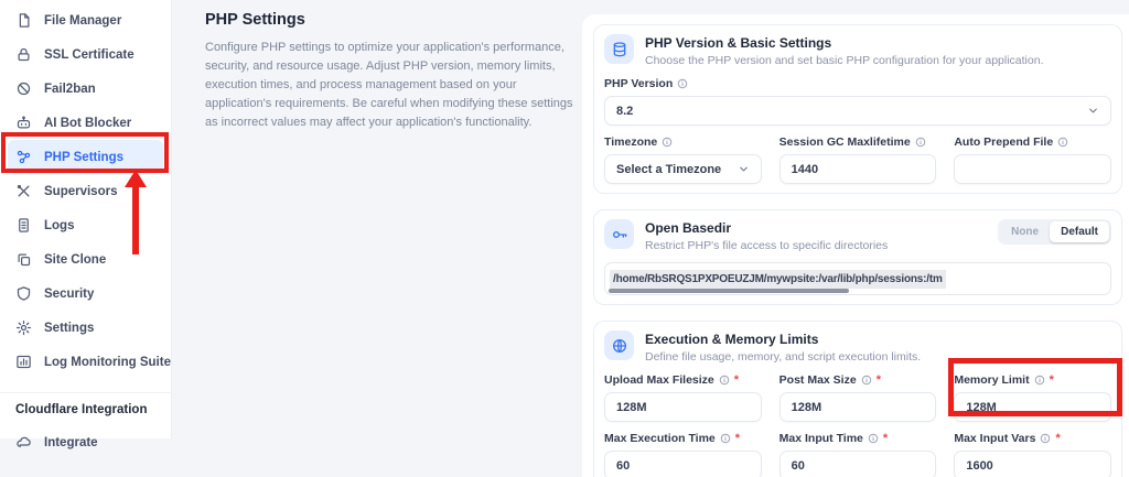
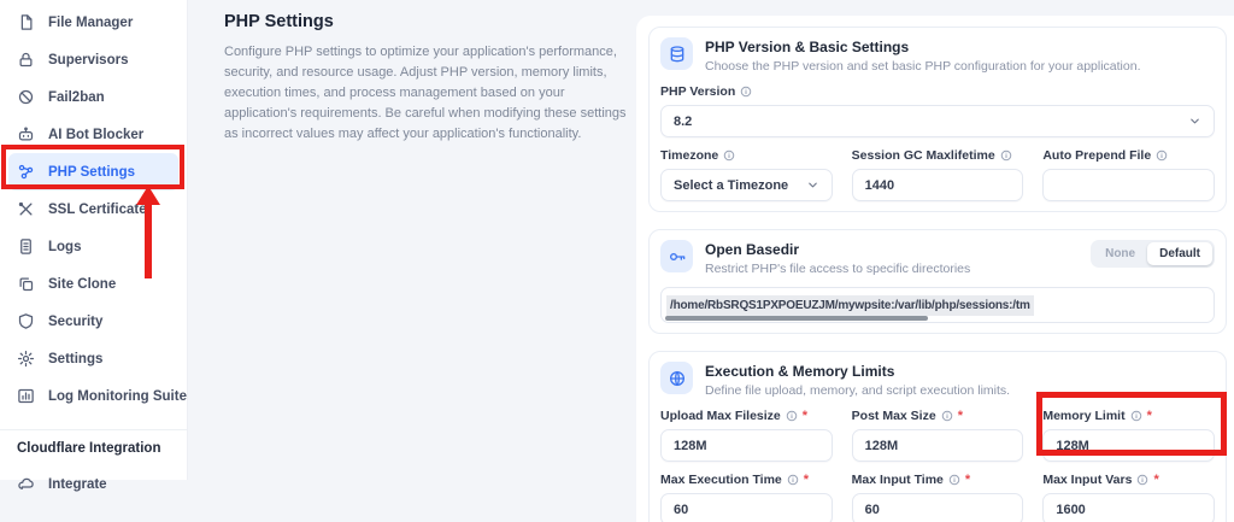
  File Manager
- SSL Certificate
+ Supervisors
  Fail2ban
  AI Bot Blocker
  PHP Settings
- Supervisors
+ SSL Certificate
  Logs
  Site Clone
  Security
  Settings
  Log Monitoring Suite
  Cloudflare Integration
  Integrate
  PHP Settings
  Configure PHP settings to optimize your application's performance, security, and resource usage. Adjust PHP version, memory limits, execution times, and process management based on your application's requirements. Be careful when modifying these settings as incorrect values may affect your application's functionality.
  PHP Version & Basic Settings
  Choose the PHP version and set basic PHP configuration for your application.
  PHP Version
  8.2
  Timezone
  Select a Timezone
  Session GC Maxlifetime
  1440
  Auto Prepend File
  Open Basedir
  Restrict PHP's file access to specific directories
  None
  Default
  /home/RbSRQS1PXPOEUZJM/mywpsite:/var/lib/php/sessions:/tm
  Execution & Memory Limits
- Define file usage, memory, and script execution limits.
+ Define file upload, memory, and script execution limits.
  Upload Max Filesize
  *
  128M
  Post Max Size
  *
  128M
  Memory Limit
  *
  128M
  Max Execution Time
  *
  60
  Max Input Time
  *
  60
  Max Input Vars
  *
  1600
